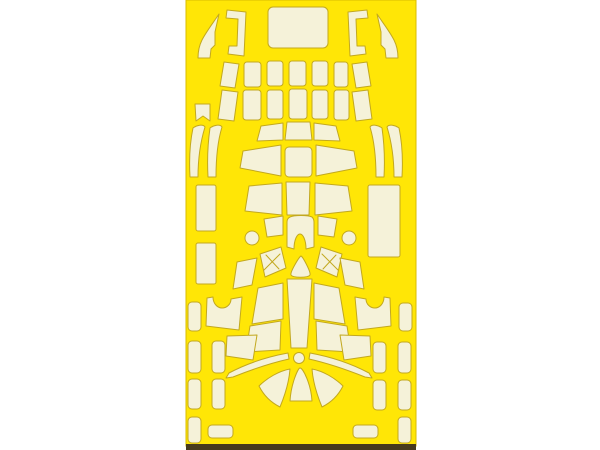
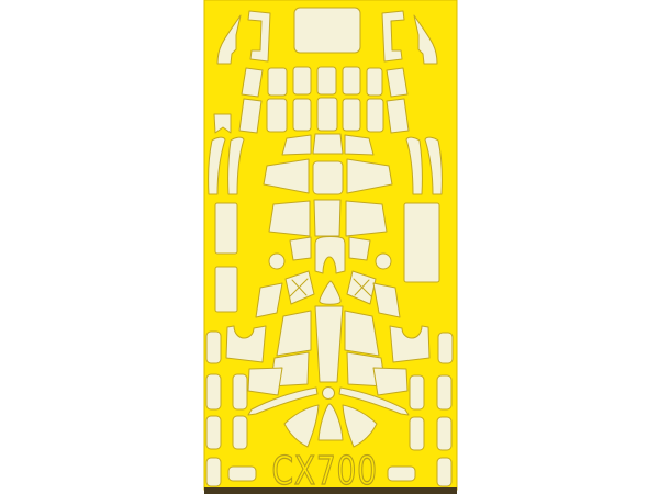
+ CX700
